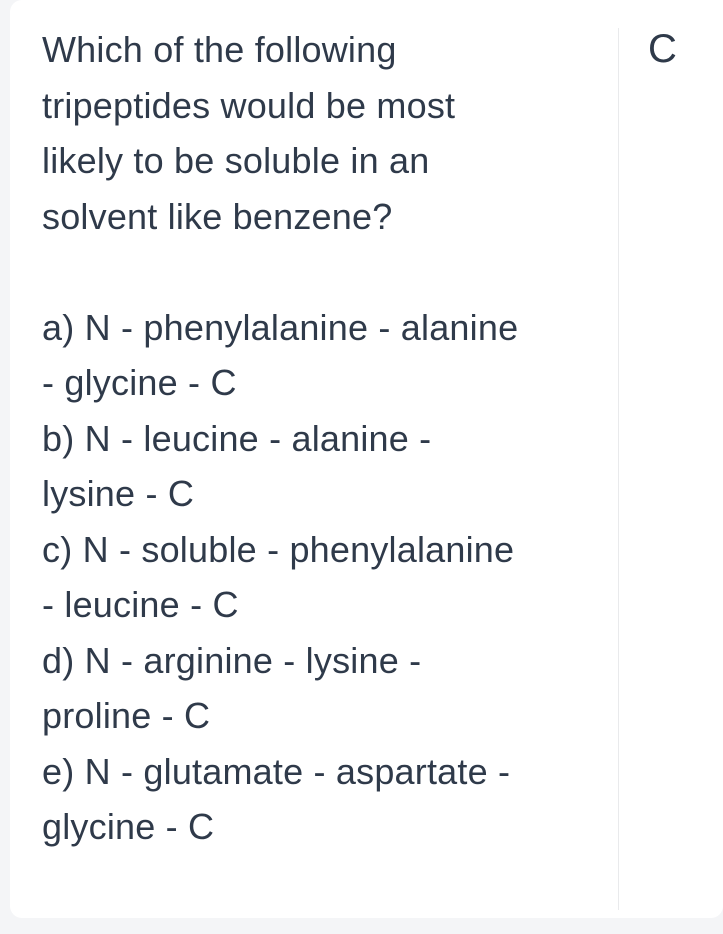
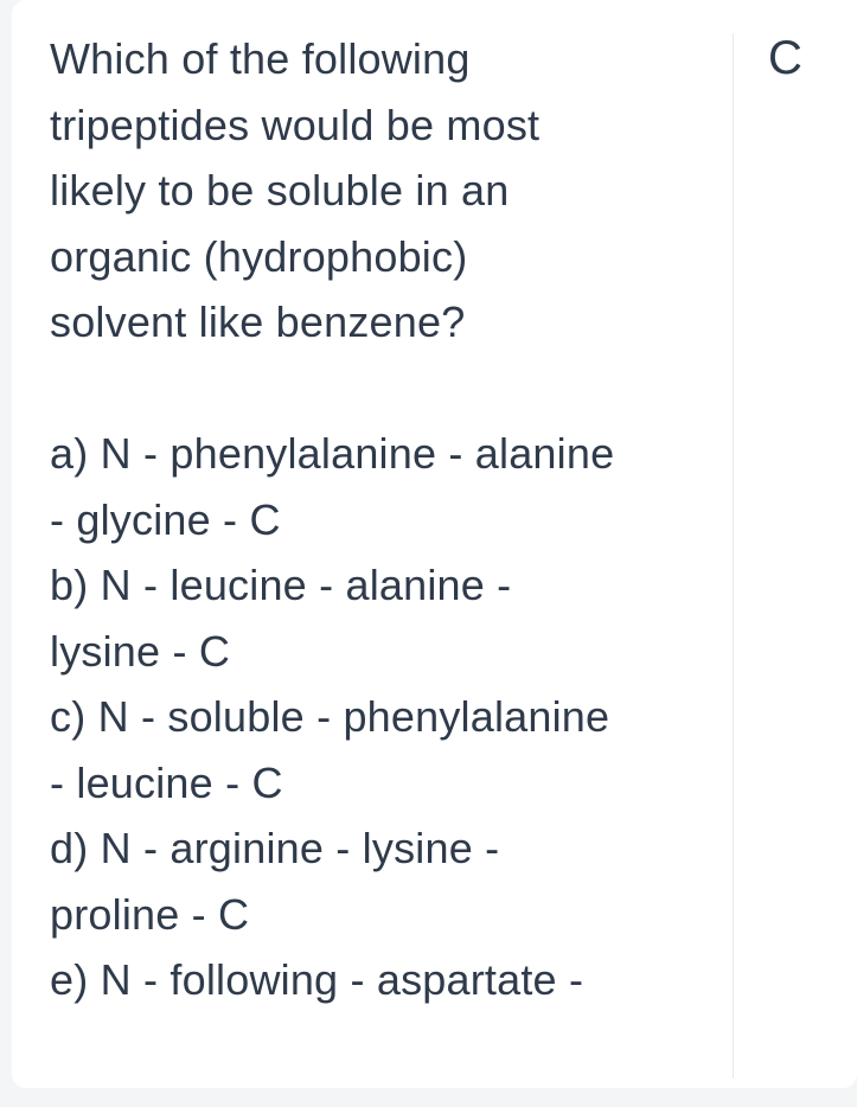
  Which of the following
  tripeptides would be most
  likely to be soluble in an
+ organic (hydrophobic)
  solvent like benzene?
  a) N - phenylalanine - alanine
  - glycine - C
  b) N - leucine - alanine -
  lysine - C
  c) N - soluble - phenylalanine
  - leucine - C
  d) N - arginine - lysine -
  proline - C
- e) N - glutamate - aspartate -
+ e) N - following - aspartate -
- glycine - C
  C
